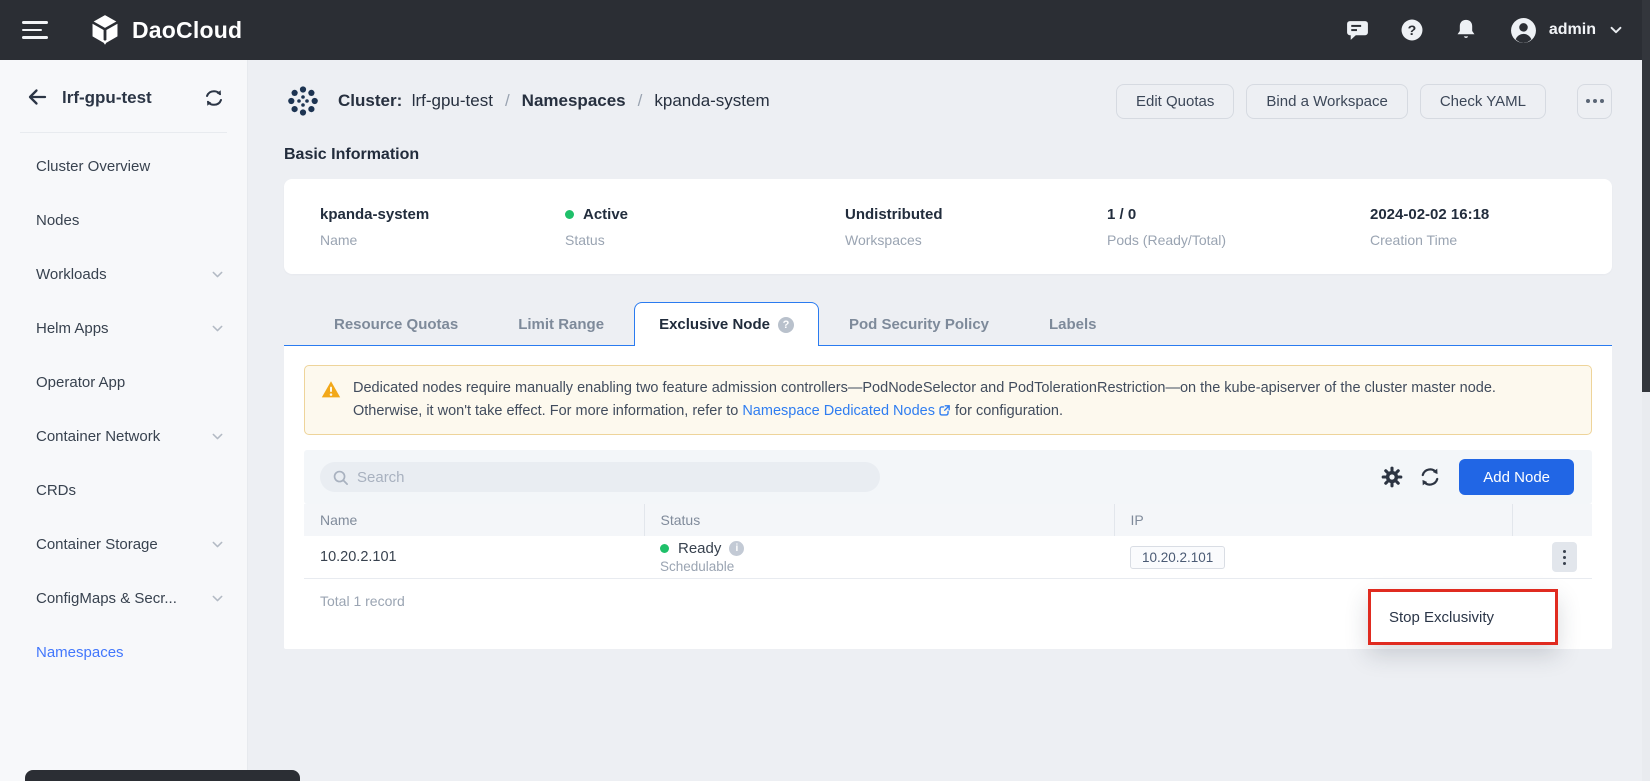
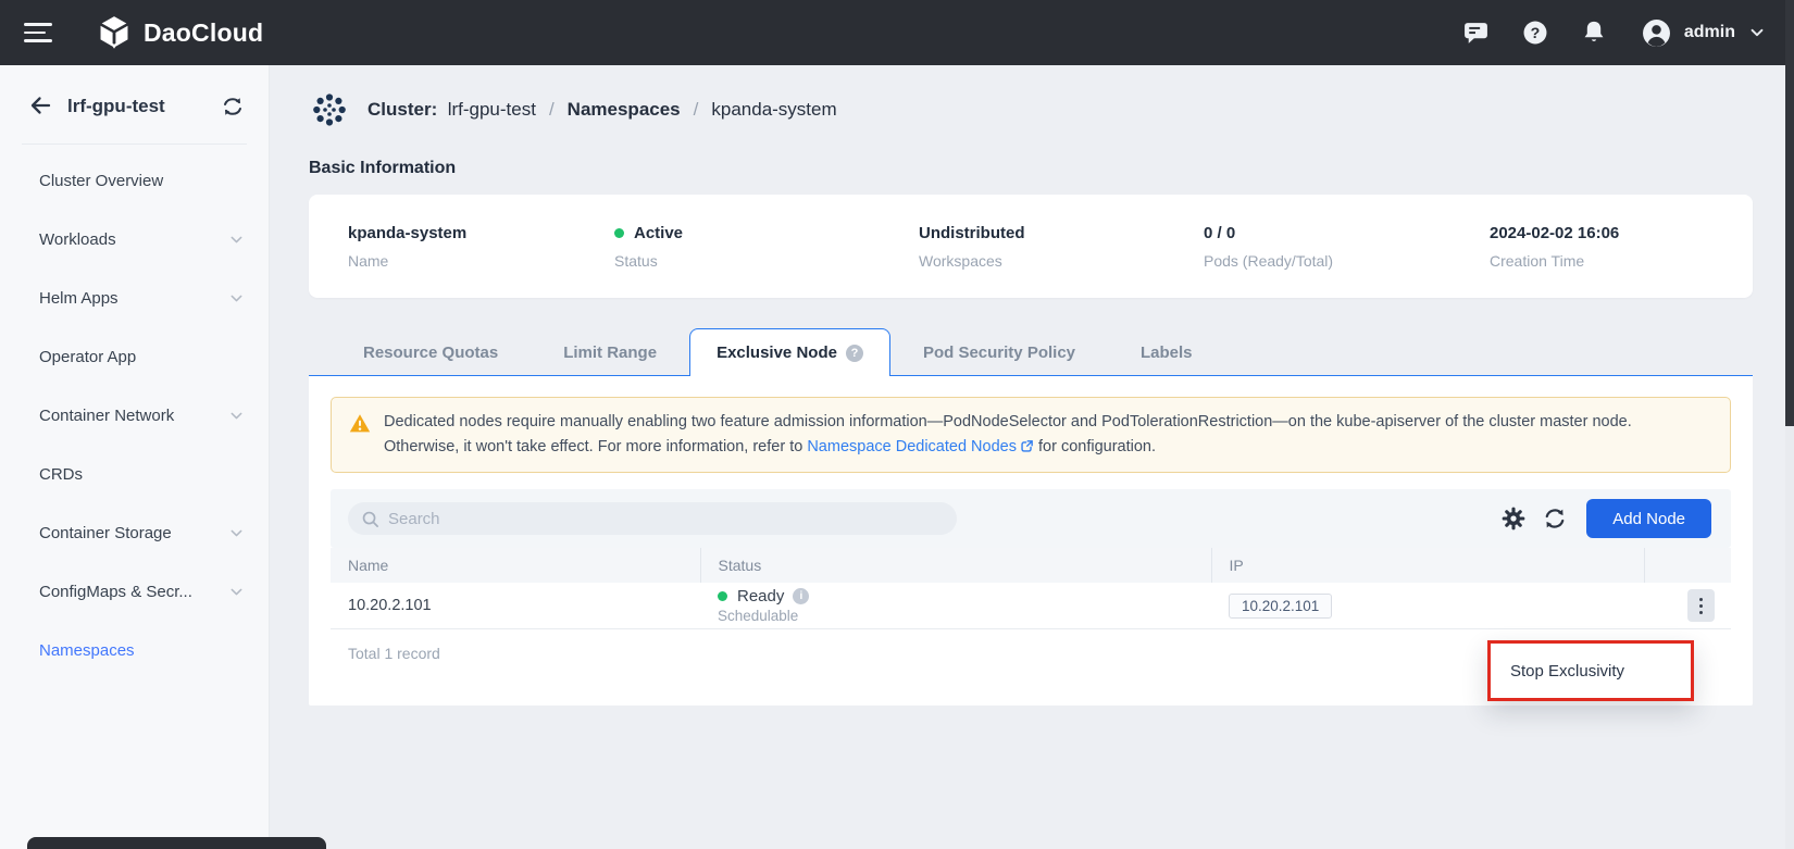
  DaoCloud
  ?
  admin
  lrf-gpu-test
  Cluster Overview
- Nodes
  Workloads
  Helm Apps
  Operator App
  Container Network
  CRDs
  Container Storage
  ConfigMaps & Secr...
  Namespaces
  Cluster:
  lrf-gpu-test
  /
  Namespaces
  /
  kpanda-system
- Edit Quotas
- Bind a Workspace
- Check YAML
  Basic Information
  kpanda-system
  Name
  Active
  Status
  Undistributed
  Workspaces
- 1 / 0
+ 0 / 0
  Pods (Ready/Total)
- 2024-02-02 16:18
+ 2024-02-02 16:06
  Creation Time
  Resource Quotas
  Limit Range
  Exclusive Node
  ?
  Pod Security Policy
  Labels
- Dedicated nodes require manually enabling two feature admission controllers—PodNodeSelector and PodTolerationRestriction—on the kube-apiserver of the cluster master node. Otherwise, it won't take effect. For more information, refer to Namespace Dedicated Nodes for configuration.
+ Dedicated nodes require manually enabling two feature admission information—PodNodeSelector and PodTolerationRestriction—on the kube-apiserver of the cluster master node. Otherwise, it won't take effect. For more information, refer to Namespace Dedicated Nodes for configuration.
  Search
  Add Node
  Name	Status	IP
  10.20.2.101	Ready i Schedulable	10.20.2.101
  Total 1 record
  Stop Exclusivity
